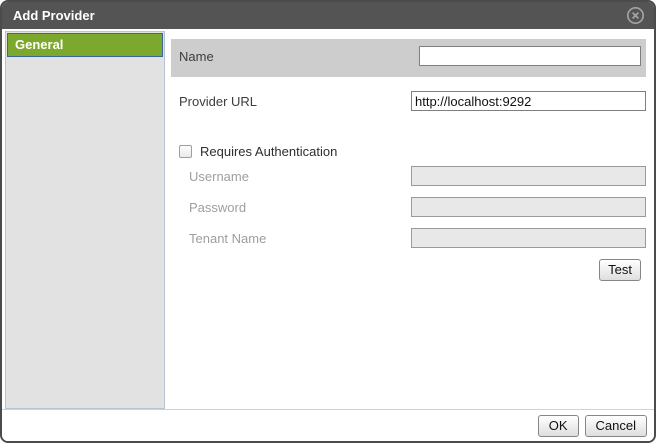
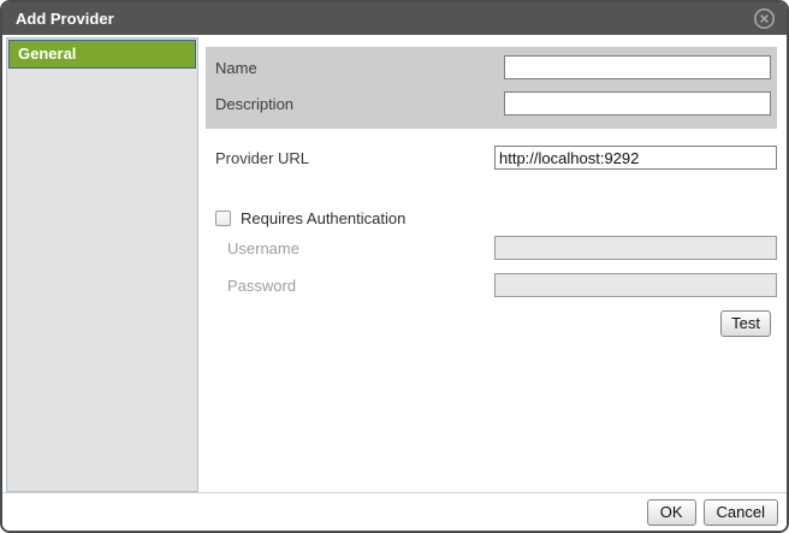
  Add Provider
  General
  Name
+ Description
  Provider URL
  http://localhost:9292
  Requires Authentication
  Username
  Password
- Tenant Name
  Test
  OK
  Cancel
